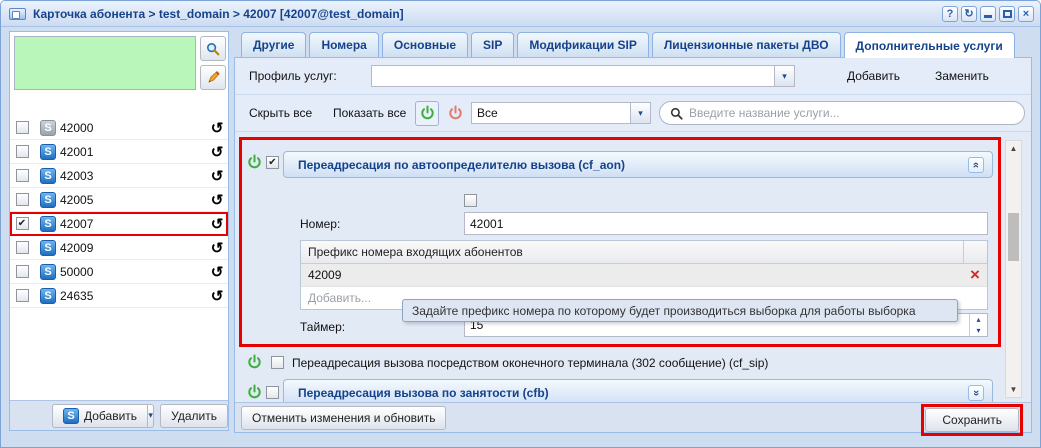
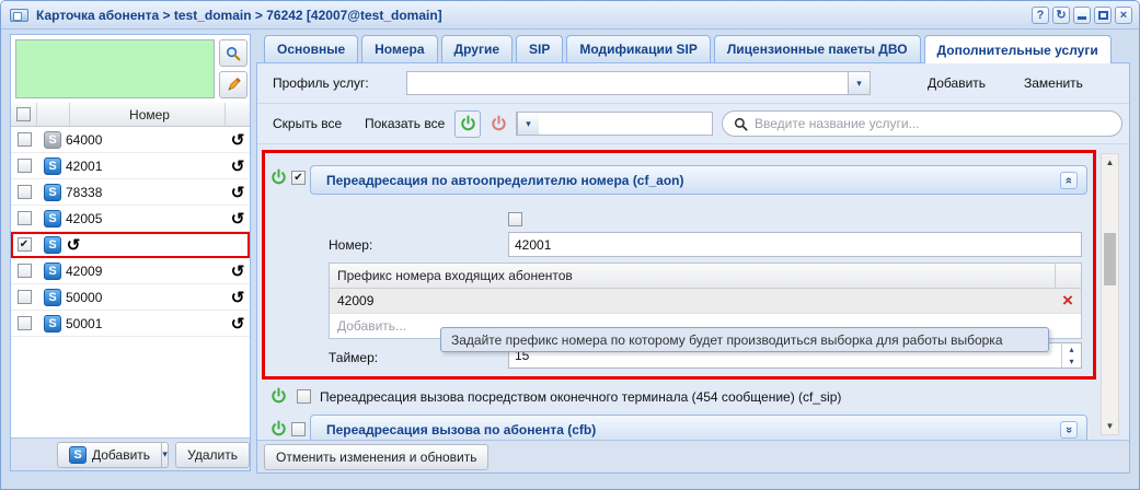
- Карточка абонента > test_domain > 42007 [42007@test_domain]
+ Карточка абонента > test_domain > 76242 [42007@test_domain]
  ?
  ↻
  ×
+ Номер
  S
- 42000
+ 64000
  ↺
  S
  42001
  ↺
  S
- 42003
+ 78338
  ↺
  S
  42005
  ↺
  ✔
  S
- 42007
  ↺
  S
  42009
  ↺
  S
  50000
  ↺
  S
- 24635
+ 50001
  ↺
  S
  Добавить
  ▾
  Удалить
- Другие
+ Основные
  Номера
- Основные
+ Другие
  SIP
  Модификации SIP
  Лицензионные пакеты ДВО
  Дополнительные услуги
  Профиль услуг:
  ▾
  Добавить
  Заменить
  Скрыть все
  Показать все
- Все
  ▾
  Введите название услуги...
  ✔
- Переадресация по автоопределителю вызова (cf_aon)
+ Переадресация по автоопределителю номера (cf_aon)
  Номер:
  42001
  Префикс номера входящих абонентов
  42009
  ×
  Добавить...
  Таймер:
  15
  ▴
  ▾
  Задайте префикс номера по которому будет производиться выборка для работы выборка
- Переадресация вызова посредством оконечного терминала (302 сообщение) (cf_sip)
+ Переадресация вызова посредством оконечного терминала (454 сообщение) (cf_sip)
- Переадресация вызова по занятости (cfb)
+ Переадресация вызова по абонента (cfb)
  ▲
  ▼
  Отменить изменения и обновить
- Сохранить
